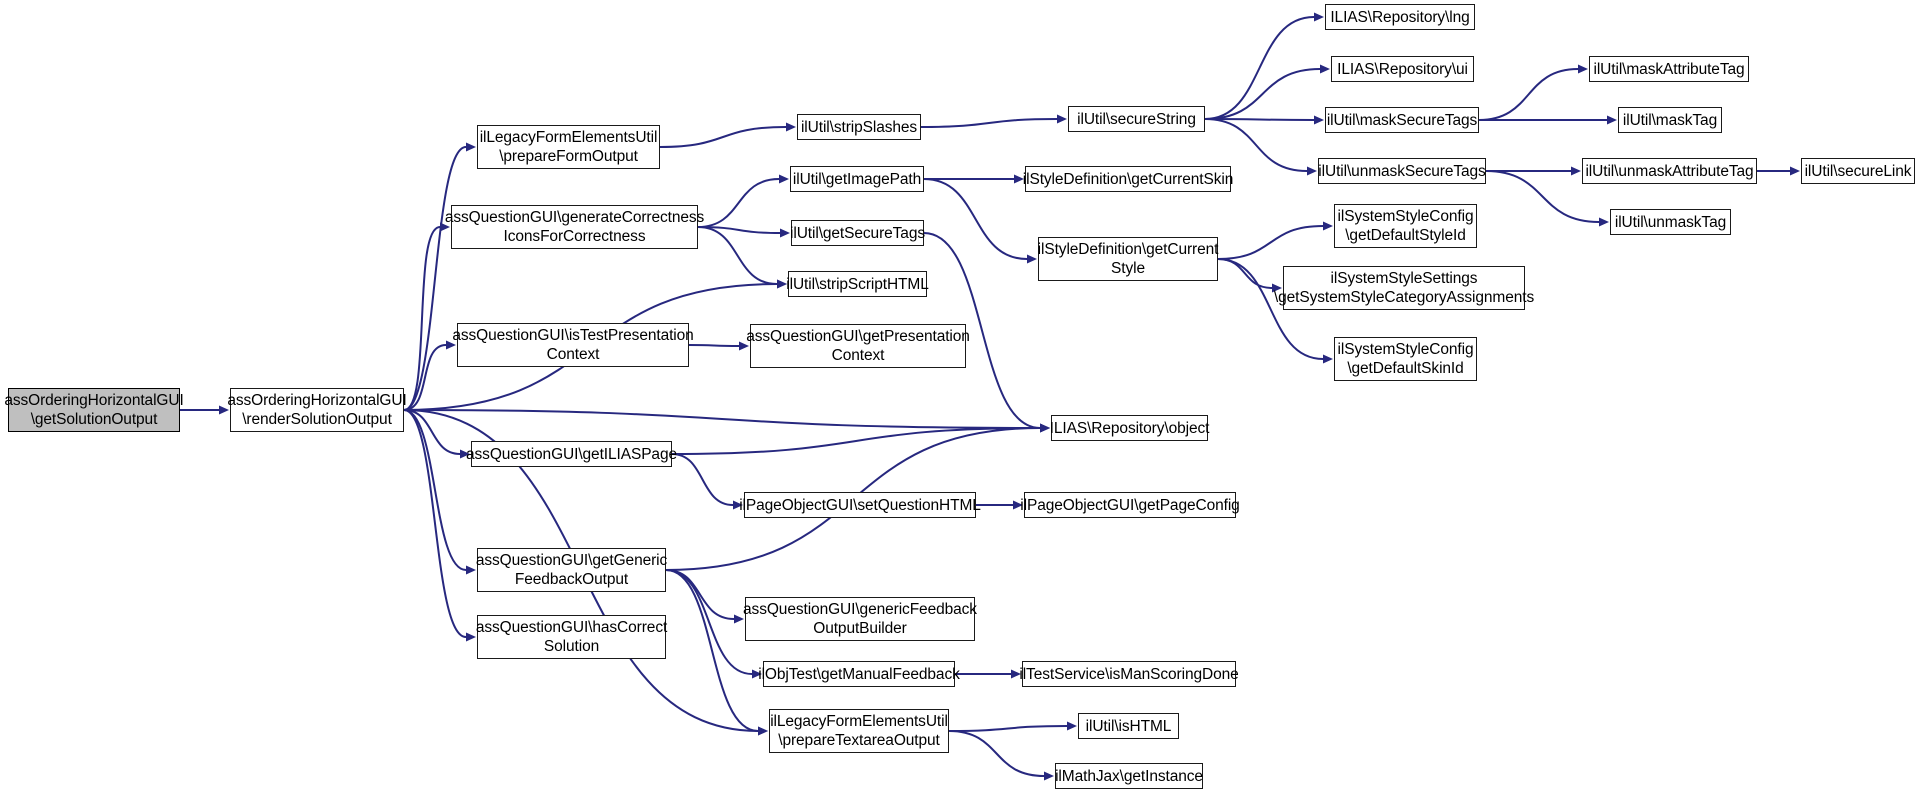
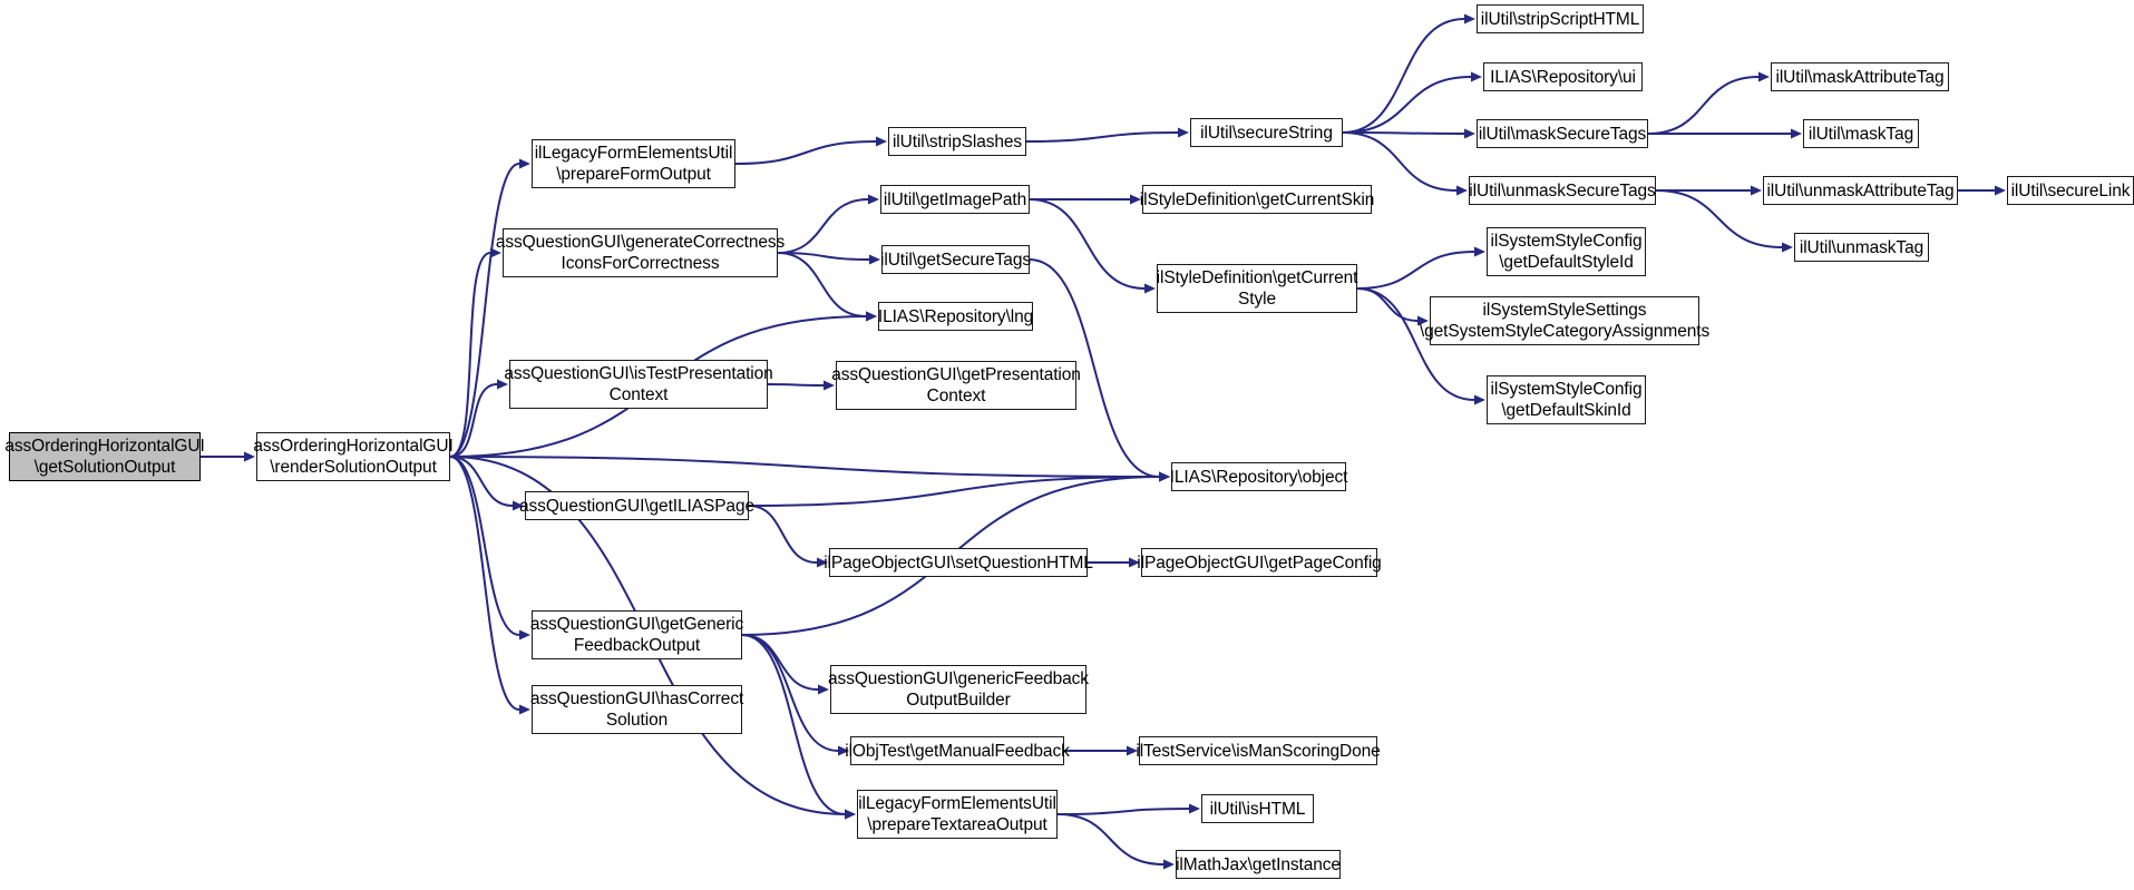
  assOrderingHorizontalGUI
  \getSolutionOutput
  assOrderingHorizontalGUI
  \renderSolutionOutput
  ilLegacyFormElementsUtil
  \prepareFormOutput
  assQuestionGUI\generateCorrectness
  IconsForCorrectness
  assQuestionGUI\isTestPresentation
  Context
  assQuestionGUI\getILIASPage
  assQuestionGUI\getGeneric
  FeedbackOutput
  assQuestionGUI\hasCorrect
  Solution
  ilUtil\stripSlashes
  ilUtil\getImagePath
  ilUtil\getSecureTags
- ilUtil\stripScriptHTML
+ ILIAS\Repository\lng
  assQuestionGUI\getPresentation
  Context
  ILIAS\Repository\object
  ilPageObjectGUI\setQuestionHTML
  assQuestionGUI\genericFeedback
  OutputBuilder
  ilObjTest\getManualFeedback
  ilLegacyFormElementsUtil
  \prepareTextareaOutput
  ilUtil\secureString
  ilStyleDefinition\getCurrentSkin
  ilStyleDefinition\getCurrent
  Style
  ilPageObjectGUI\getPageConfig
  ilTestService\isManScoringDone
  ilUtil\isHTML
  ilMathJax\getInstance
- ILIAS\Repository\lng
+ ilUtil\stripScriptHTML
  ILIAS\Repository\ui
  ilUtil\maskSecureTags
  ilUtil\unmaskSecureTags
  ilSystemStyleConfig
  \getDefaultStyleId
  ilSystemStyleSettings
  \getSystemStyleCategoryAssignments
  ilSystemStyleConfig
  \getDefaultSkinId
  ilUtil\maskAttributeTag
  ilUtil\maskTag
  ilUtil\unmaskAttributeTag
  ilUtil\unmaskTag
  ilUtil\secureLink
